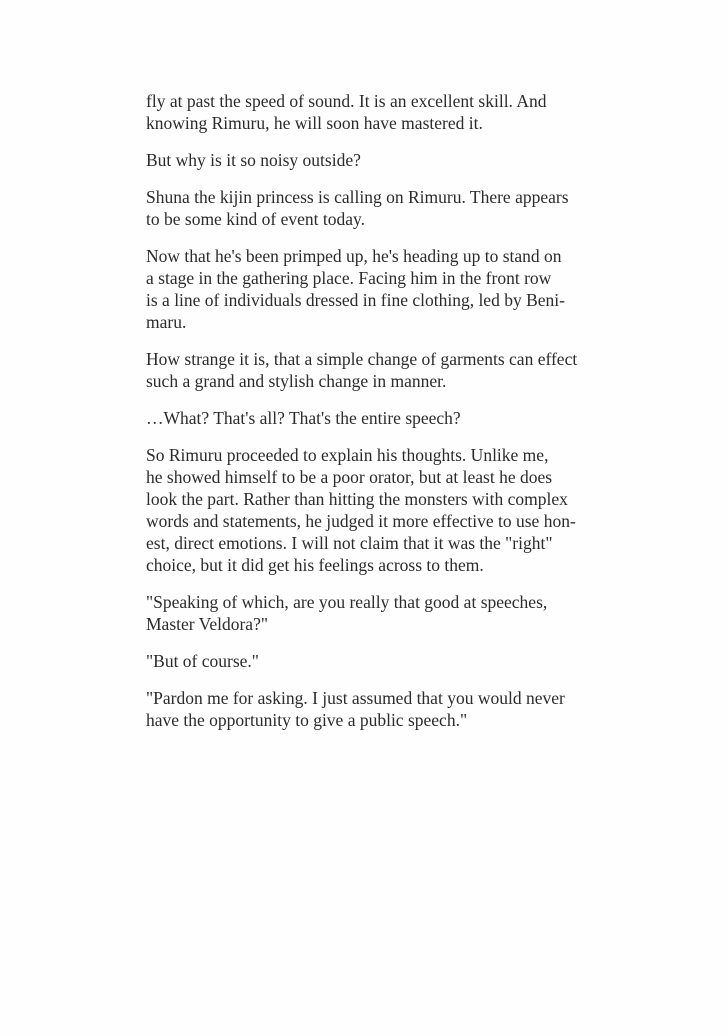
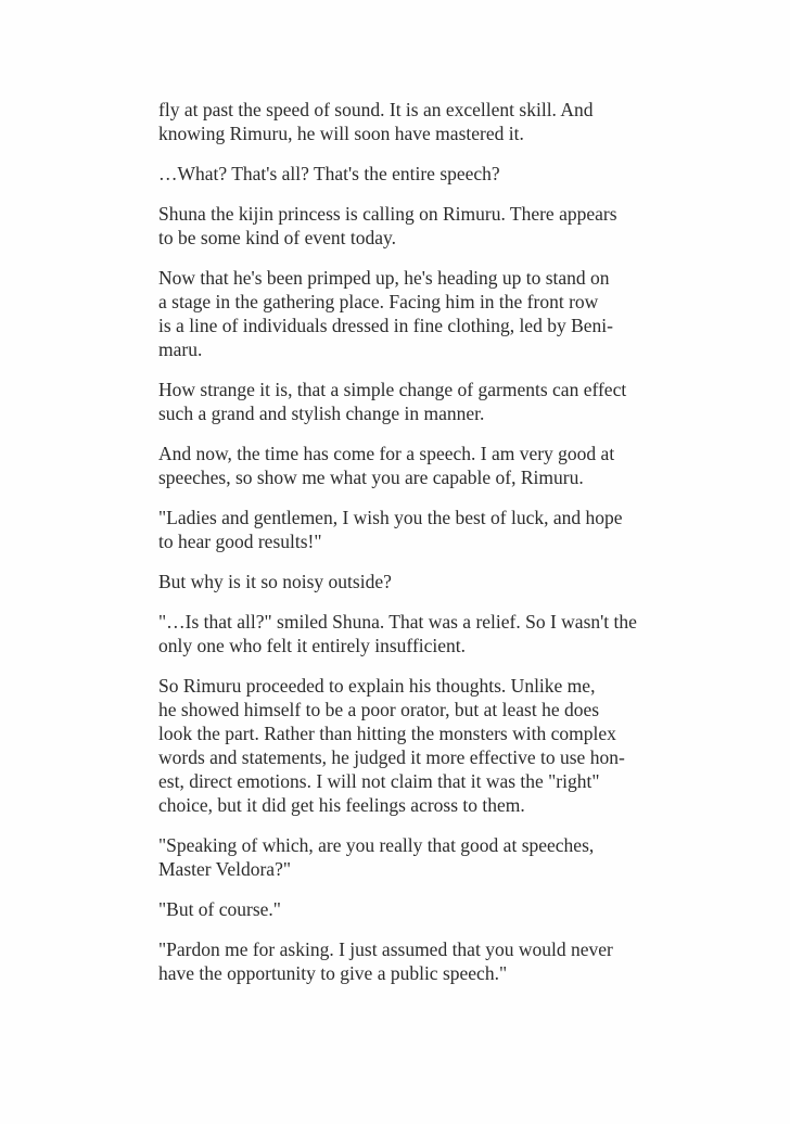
  fly at past the speed of sound. It is an excellent skill. And
  knowing Rimuru, he will soon have mastered it.
- But why is it so noisy outside?
+ …What? That's all? That's the entire speech?
  Shuna the kijin princess is calling on Rimuru. There appears
  to be some kind of event today.
  Now that he's been primped up, he's heading up to stand on
  a stage in the gathering place. Facing him in the front row
  is a line of individuals dressed in fine clothing, led by Beni-
  maru.
  How strange it is, that a simple change of garments can effect
  such a grand and stylish change in manner.
+ And now, the time has come for a speech. I am very good at
+ speeches, so show me what you are capable of, Rimuru.
+ "Ladies and gentlemen, I wish you the best of luck, and hope
+ to hear good results!"
- …What? That's all? That's the entire speech?
+ But why is it so noisy outside?
+ "…Is that all?" smiled Shuna. That was a relief. So I wasn't the
+ only one who felt it entirely insufficient.
  So Rimuru proceeded to explain his thoughts. Unlike me,
  he showed himself to be a poor orator, but at least he does
  look the part. Rather than hitting the monsters with complex
  words and statements, he judged it more effective to use hon-
  est, direct emotions. I will not claim that it was the "right"
  choice, but it did get his feelings across to them.
  "Speaking of which, are you really that good at speeches,
  Master Veldora?"
  "But of course."
  "Pardon me for asking. I just assumed that you would never
  have the opportunity to give a public speech."
